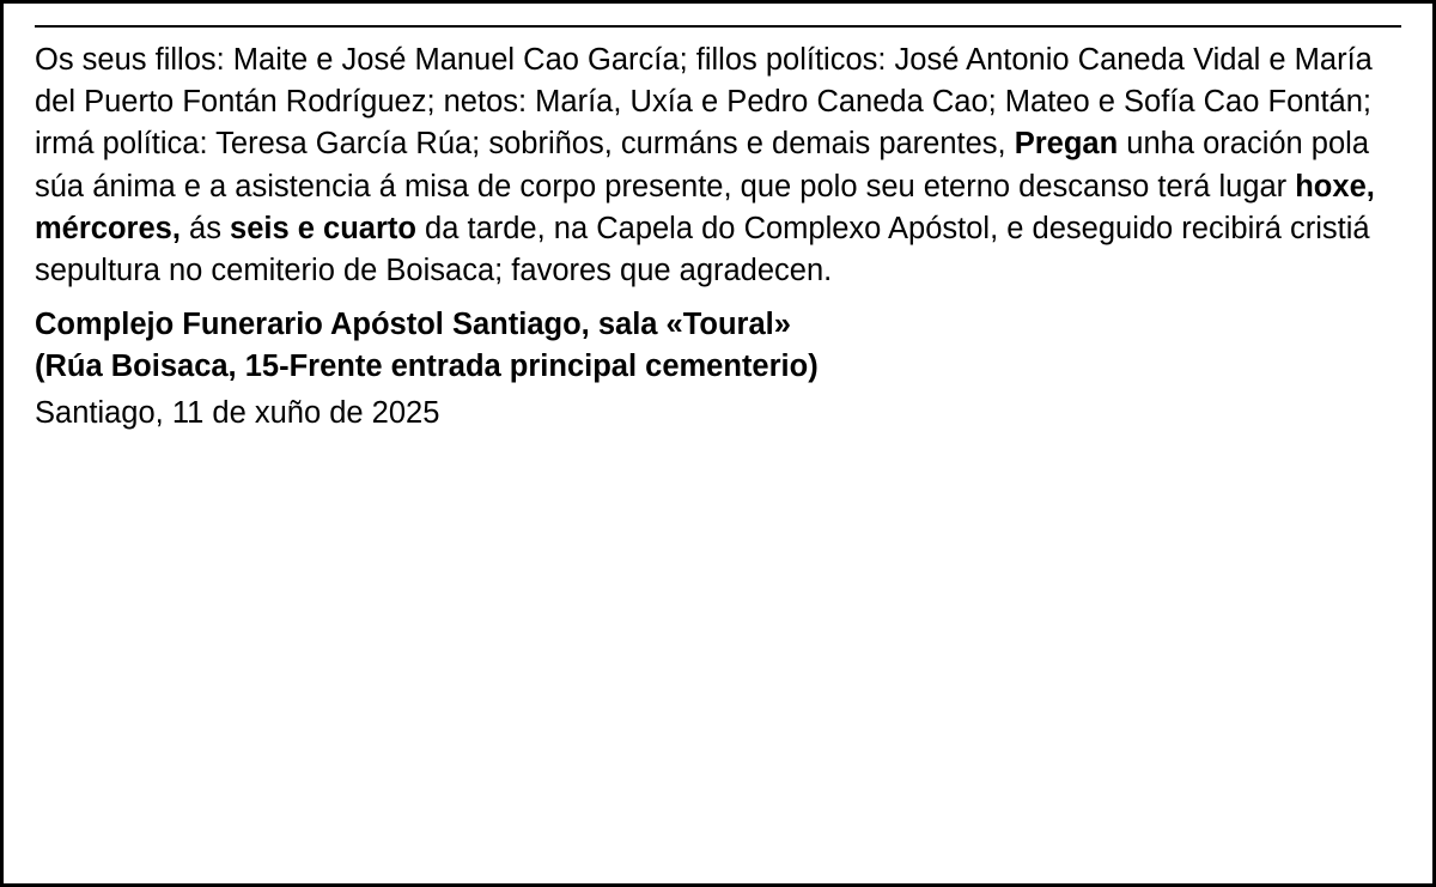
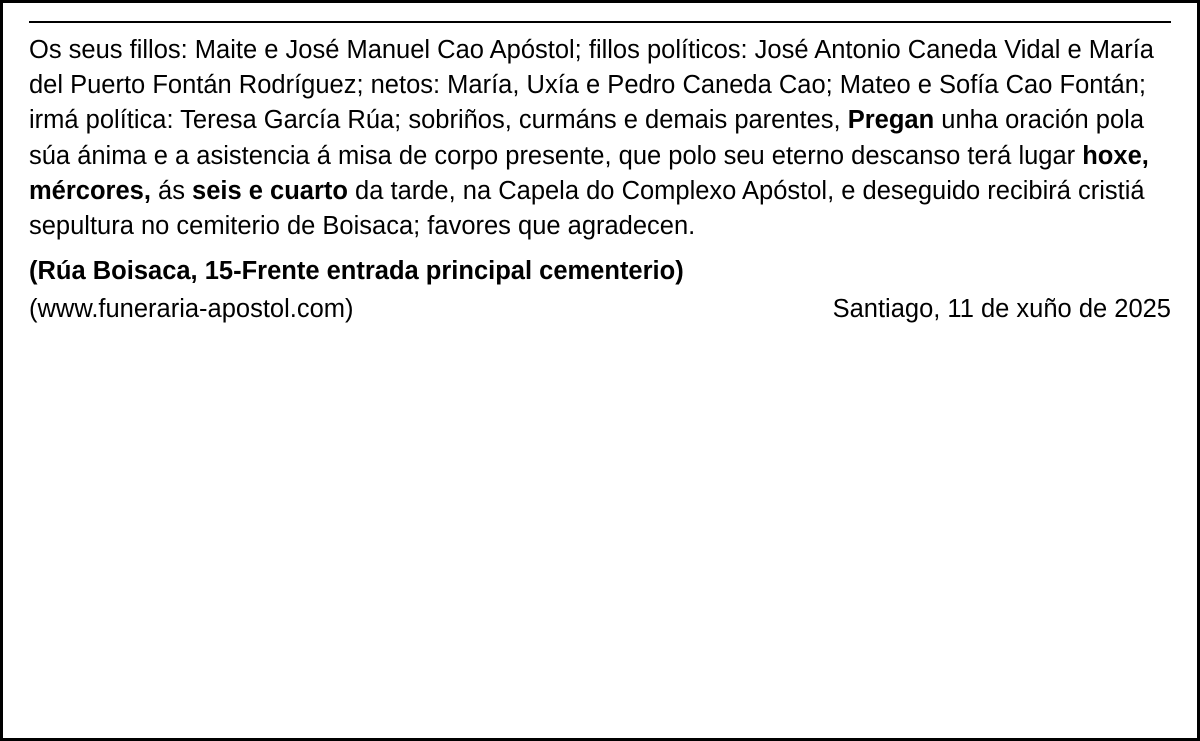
- Os seus fillos: Maite e José Manuel Cao García; fillos políticos: José Antonio Caneda Vidal e María del Puerto Fontán Rodríguez; netos: María, Uxía e Pedro Caneda Cao; Mateo e Sofía Cao Fontán; irmá política: Teresa García Rúa; sobriños, curmáns e demais parentes, Pregan unha oración pola súa ánima e a asistencia á misa de corpo presente, que polo seu eterno descanso terá lugar hoxe, mércores, ás seis e cuarto da tarde, na Capela do Complexo Apóstol, e deseguido recibirá cristiá sepultura no cemiterio de Boisaca; favores que agradecen.
+ Os seus fillos: Maite e José Manuel Cao Apóstol; fillos políticos: José Antonio Caneda Vidal e María del Puerto Fontán Rodríguez; netos: María, Uxía e Pedro Caneda Cao; Mateo e Sofía Cao Fontán; irmá política: Teresa García Rúa; sobriños, curmáns e demais parentes, Pregan unha oración pola súa ánima e a asistencia á misa de corpo presente, que polo seu eterno descanso terá lugar hoxe, mércores, ás seis e cuarto da tarde, na Capela do Complexo Apóstol, e deseguido recibirá cristiá sepultura no cemiterio de Boisaca; favores que agradecen.
- Complejo Funerario Apóstol Santiago, sala «Toural»
  (Rúa Boisaca, 15-Frente entrada principal cementerio)
+ (www.funeraria-apostol.com)
  Santiago, 11 de xuño de 2025
